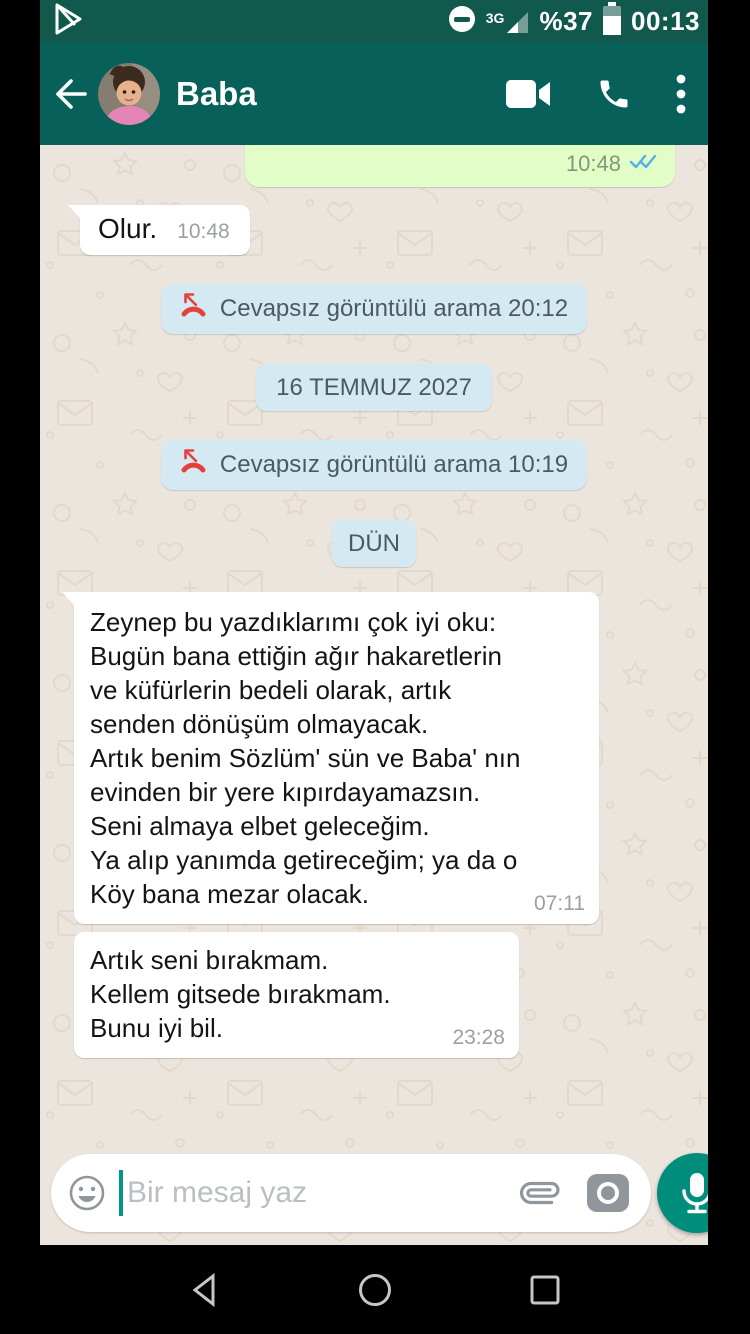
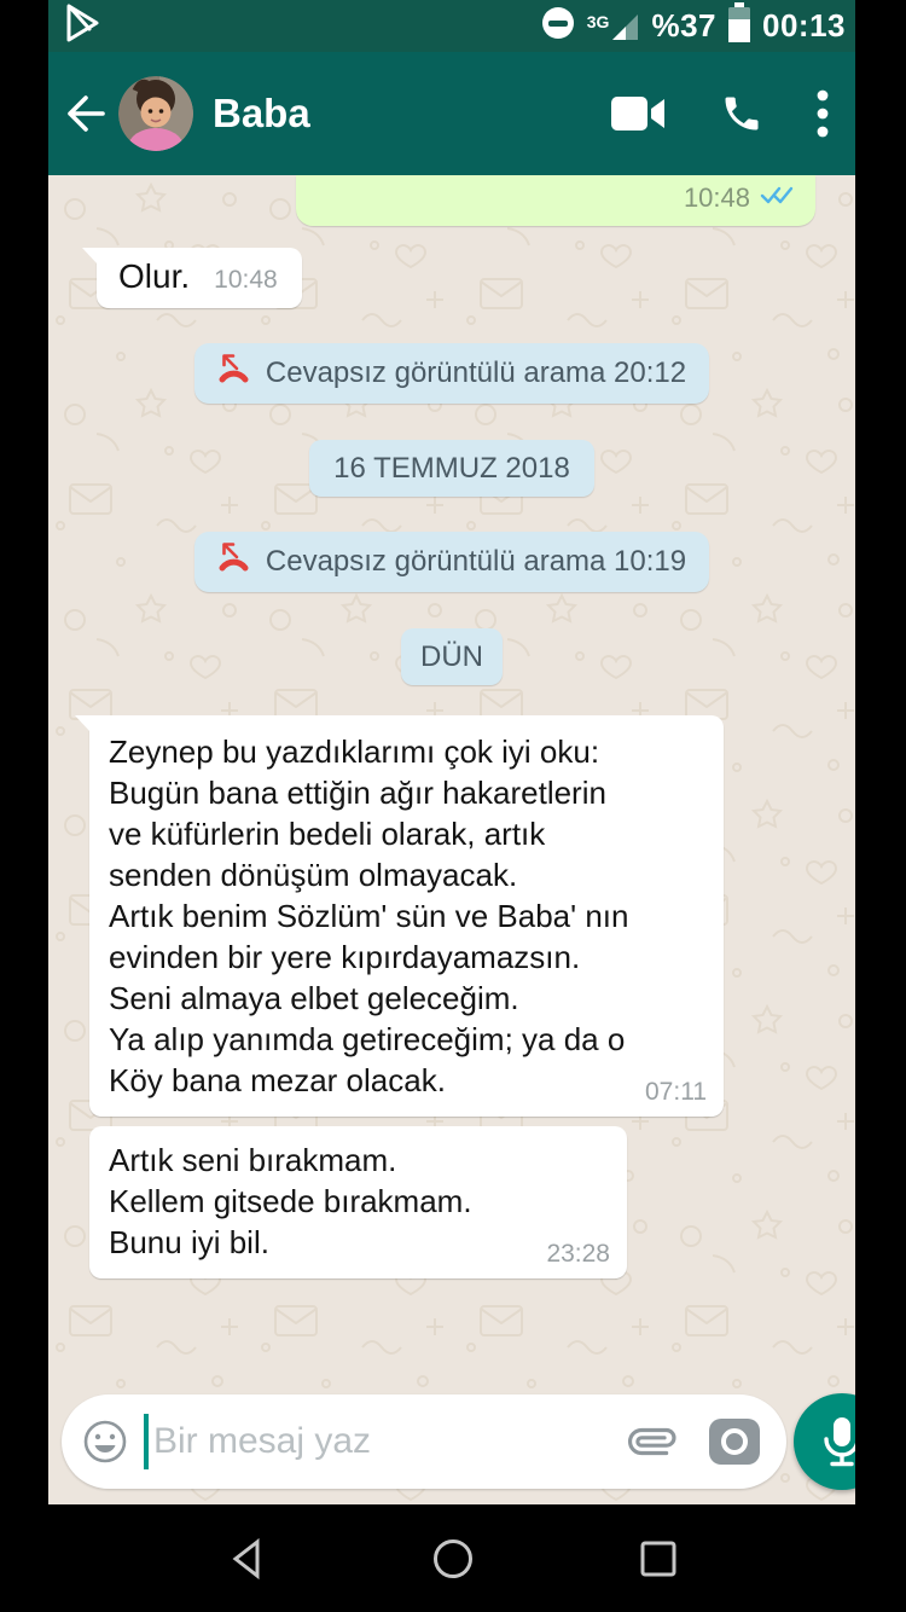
  3G
  %37
  00:13
  Baba
  10:48
  Olur.
  10:48
  Cevapsız görüntülü arama 20:12
- 16 TEMMUZ 2027
+ 16 TEMMUZ 2018
  Cevapsız görüntülü arama 10:19
  DÜN
  Zeynep bu yazdıklarımı çok iyi oku:
  Bugün bana ettiğin ağır hakaretlerin
  ve küfürlerin bedeli olarak, artık
  senden dönüşüm olmayacak.
  Artık benim Sözlüm' sün ve Baba' nın
  evinden bir yere kıpırdayamazsın.
  Seni almaya elbet geleceğim.
  Ya alıp yanımda getireceğim; ya da o
  Köy bana mezar olacak.
  07:11
  Artık seni bırakmam.
  Kellem gitsede bırakmam.
  Bunu iyi bil.
  23:28
  Bir mesaj yaz
